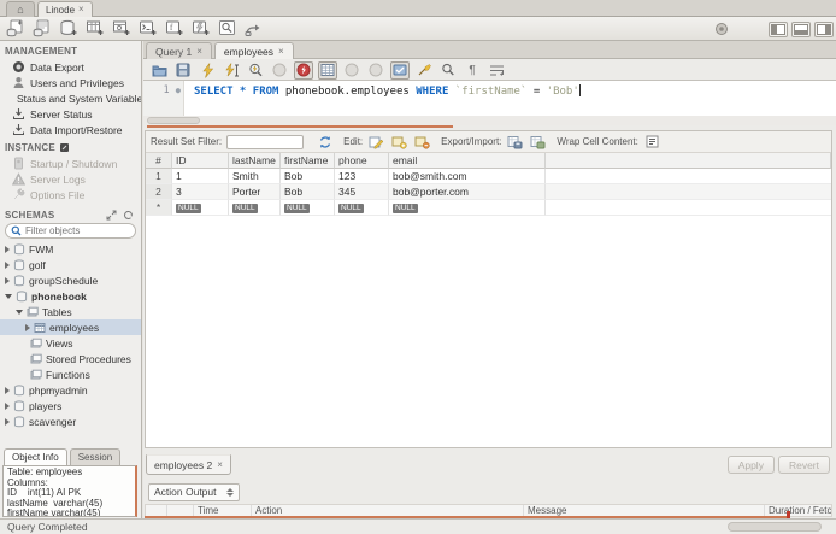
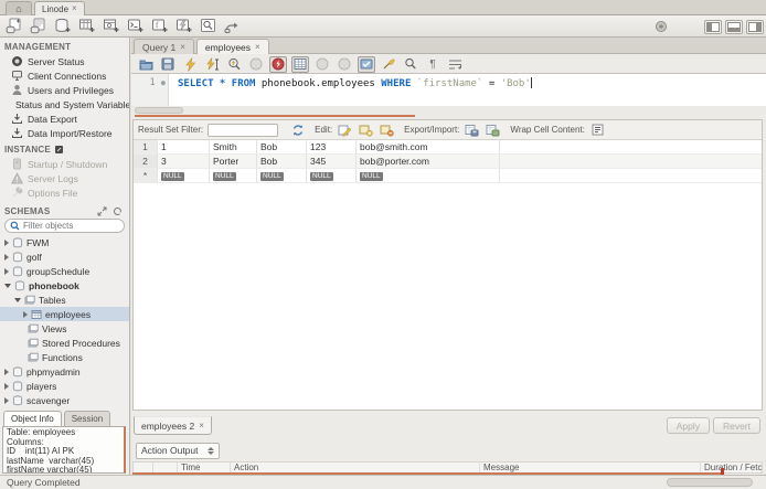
  ⌂
  Linode
  ×
  f
  MANAGEMENT
- Data Export
+ Server Status
+ Client Connections
  Users and Privileges
  Status and System Variable
- Server Status
+ Data Export
  Data Import/Restore
  INSTANCE
  Startup / Shutdown
  Server Logs
  Options File
  SCHEMAS
  Filter objects
  FWM
  golf
  groupSchedule
  phonebook
  Tables
  employees
  Views
  Stored Procedures
  Functions
  phpmyadmin
  players
  scavenger
  Object Info
  Session
  Table: employees
  Columns:
  ID int(11) AI PK
  lastName varchar(45)
  firstName varchar(45)
  Query 1
  ×
  employees
  ×
  ¶
  1 ●
  SELECT * FROM phonebook.employees WHERE `firstName` = 'Bob'
  Result Set Filter:
  Edit:
  Export/Import:
  Wrap Cell Content:
- #
- ID
- lastName
- firstName
- phone
- email
  1
  1
  Smith
  Bob
  123
  bob@smith.com
  2
  3
  Porter
  Bob
  345
  bob@porter.com
  *
  employees 2
  ×
  Apply
  Revert
  Action Output
  Time
  Action
  Message
  Durtion / Fetc
  Query Completed
